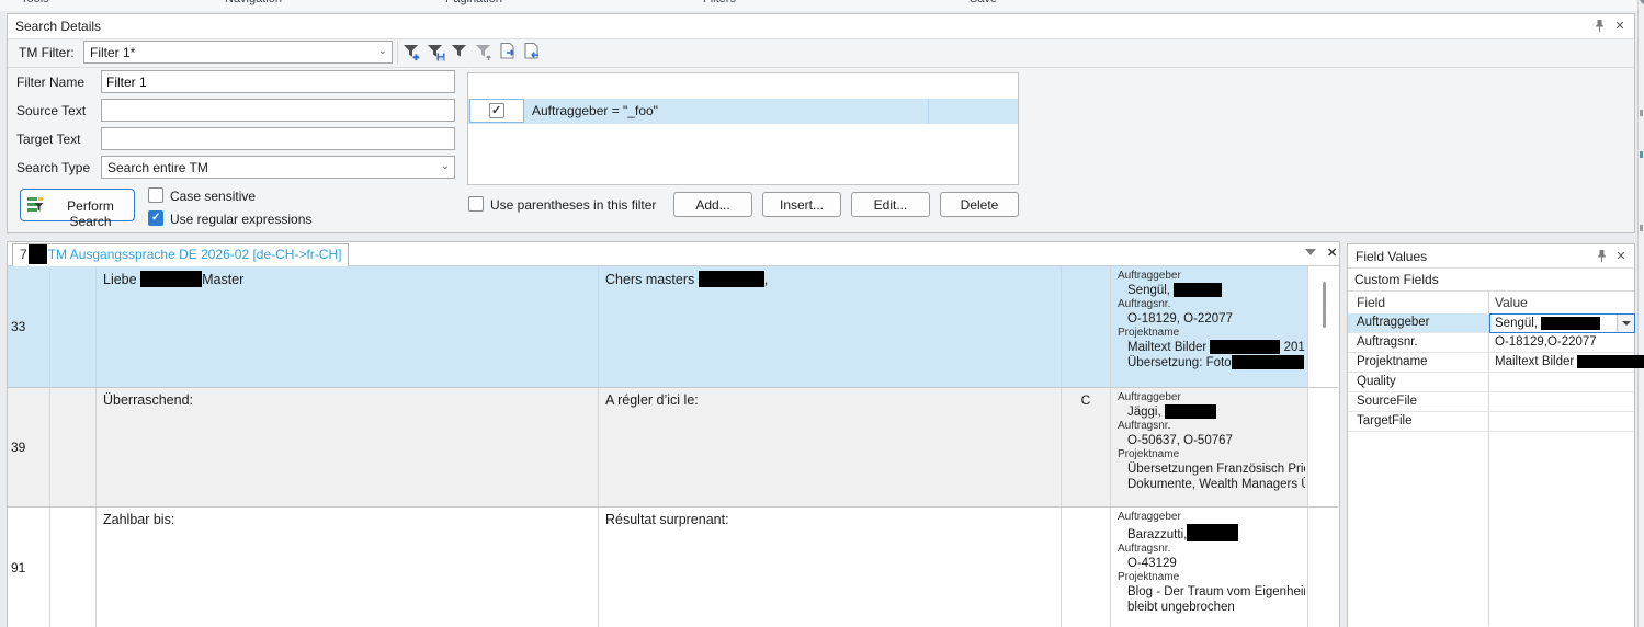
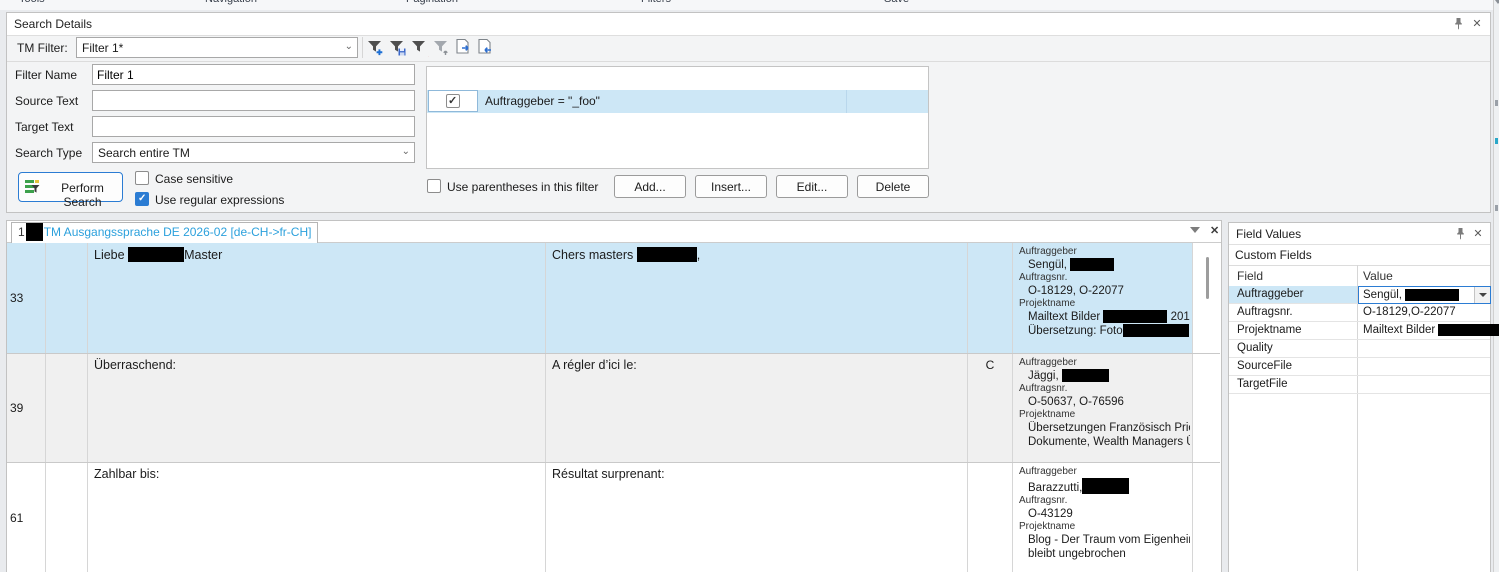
  Search Details
  ✕
  TM Filter:
  Filter 1*
  ⌄
  Filter Name
  Filter 1
  Source Text
  Target Text
  Search Type
  Search entire TM
  ⌄
  Perform Search
  Case sensitive
  Use regular expressions
  Auftraggeber = "_foo"
  Use parentheses in this filter
  Add...
  Insert...
  Edit...
  Delete
- 7 TM Ausgangssprache DE 2026-02 [de-CH->fr-CH]
+ 1 TM Ausgangssprache DE 2026-02 [de-CH->fr-CH]
  ✕
  33
  Liebe Master
  Chers masters ,
  Auftraggeber
  Sengül,
  Auftragsnr.
  O-18129, O-22077
  Projektname
  Mailtext Bilder 201
  Übersetzung: Foto
  39
  Überraschend:
  A régler d’ici le:
  C
  Auftraggeber
  Jäggi,
  Auftragsnr.
- O-50637, O-50767
+ O-50637, O-76596
  Projektname
  Übersetzungen Französisch Pri
  Dokumente, Wealth Managers
- 91
+ 61
  Zahlbar bis:
  Résultat surprenant:
  Auftraggeber
  Barazzutti,
  Auftragsnr.
  O-43129
  Projektname
  Blog - Der Traum vom Eigenhei
  bleibt ungebrochen
  Field Values
  ✕
  Custom Fields
  Field
  Value
  Auftraggeber
  Sengül,
  Auftragsnr.
  O-18129,O-22077
  Projektname
  Mailtext Bilder
  Quality
  SourceFile
  TargetFile
